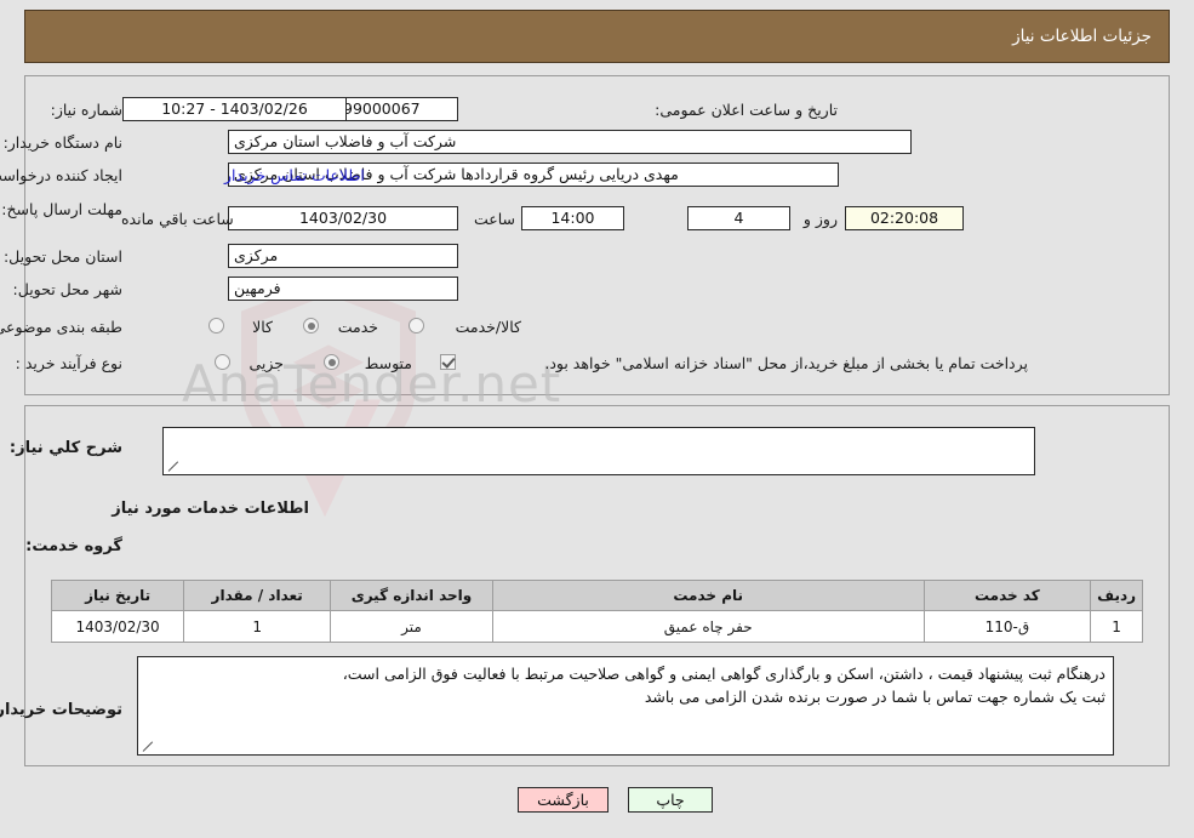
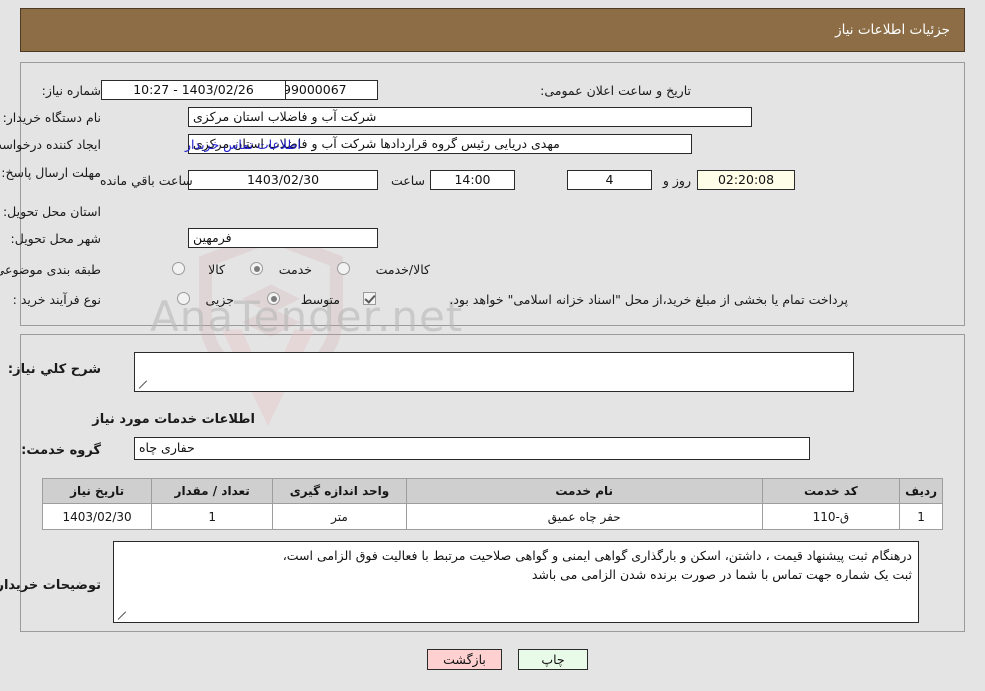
  AnaTender.net
  جزئیات اطلاعات نیاز
  شماره نیاز:
  تاریخ و ساعت اعلان عمومی:
  1403/02/26 - 10:27
  نام دستگاه خریدار:
  شرکت آب و فاضلاب استان مرکزی
  ایجاد کننده درخواس
  مهدی دریایی رئیس گروه قراردادها شرکت آب و فاضلاب استان مرکزی
  اطلاعات تماس خریدار
  1403/02/30
  ساعت
  14:00
  4
  روز و
  02:20:08
  ساعت باقي مانده
  استان محل تحویل:
- مرکزی
  شهر محل تحویل:
  فرمهین
  طبقه بندی موضوع
  کالا
  خدمت
  کالا/خدمت
  نوع فرآیند خرید :
  جزیی
  متوسط
  پرداخت تمام یا بخشی از مبلغ خرید،از محل "اسناد خزانه اسلامی" خواهد بود.
  شرح کلي نیاز:
  اطلاعات خدمات مورد نیاز
  گروه خدمت:
+ حفاری چاه
  ردیف	کد خدمت	نام خدمت	واحد اندازه گیری	تعداد / مقدار	تاریخ نیاز
  1	ق-110	حفر چاه عمیق	متر	1	1403/02/30
  توضیحات خریدار
  درهنگام ثبت پیشنهاد قیمت ، داشتن، اسکن و بارگذاری گواهی ایمنی و گواهی صلاحیت مرتبط با فعالیت فوق الزامی است،
  ثبت یک شماره جهت تماس با شما در صورت برنده شدن الزامی می باشد
  بازگشت
  چاپ
